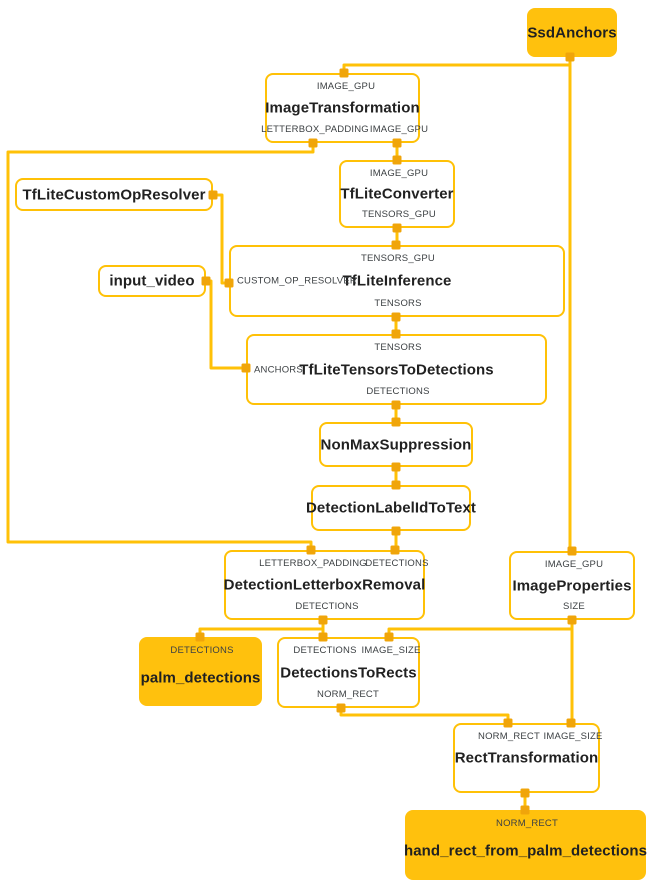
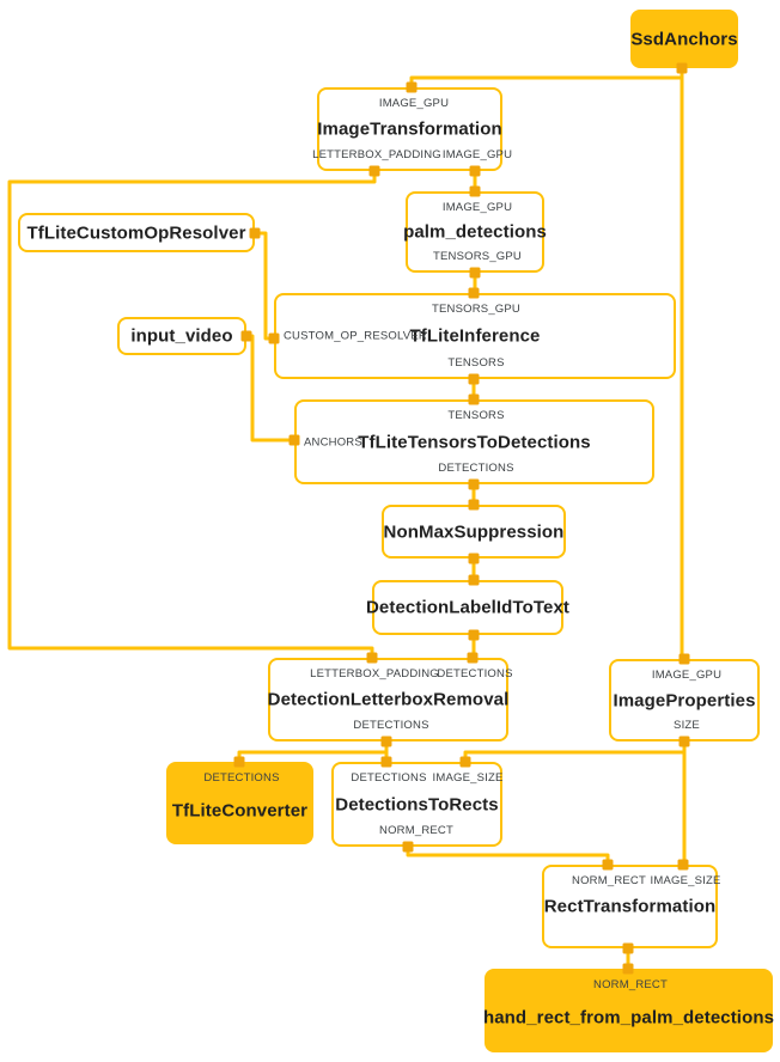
  SsdAnchors
  ImageTransformation
  IMAGE_GPU
  LETTERBOX_PADDING
  IMAGE_GPU
- TfLiteConverter
+ palm_detections
  IMAGE_GPU
  TENSORS_GPU
  TfLiteCustomOpResolver
  input_video
  TfLiteInference
  TENSORS_GPU
  TENSORS
  CUSTOM_OP_RESOLVER
  TfLiteTensorsToDetections
  TENSORS
  DETECTIONS
  ANCHORS
  NonMaxSuppression
  DetectionLabelIdToText
  DetectionLetterboxRemoval
  LETTERBOX_PADDING
  DETECTIONS
  DETECTIONS
  ImageProperties
  IMAGE_GPU
  SIZE
- palm_detections
+ TfLiteConverter
  DETECTIONS
  DetectionsToRects
  DETECTIONS
  IMAGE_SIZE
  NORM_RECT
  RectTransformation
  NORM_RECT
  IMAGE_SIZE
  hand_rect_from_palm_detections
  NORM_RECT
